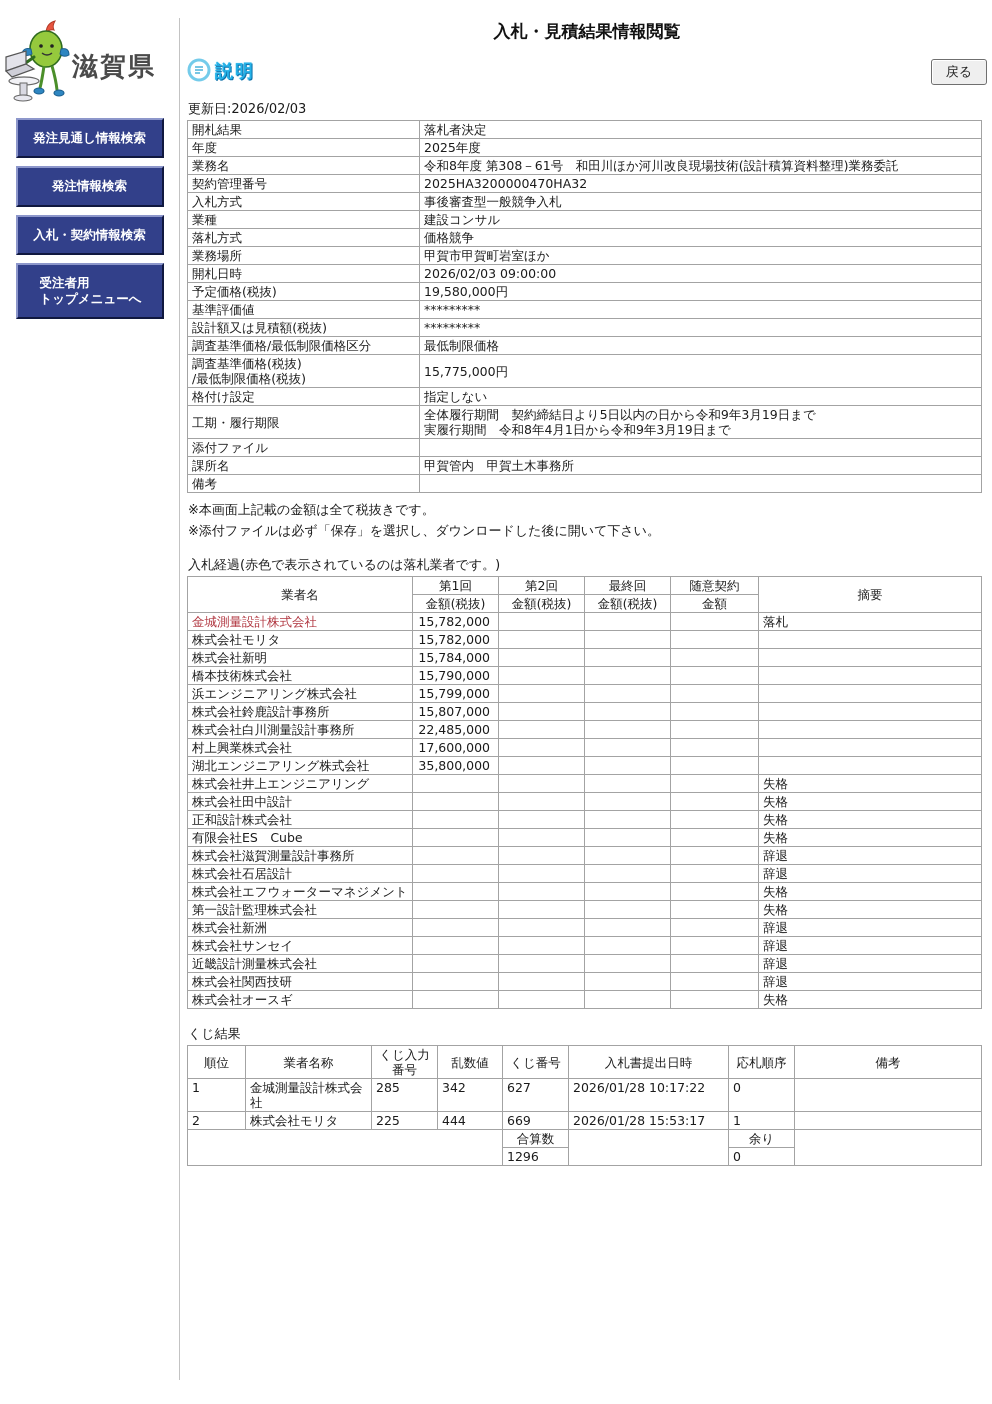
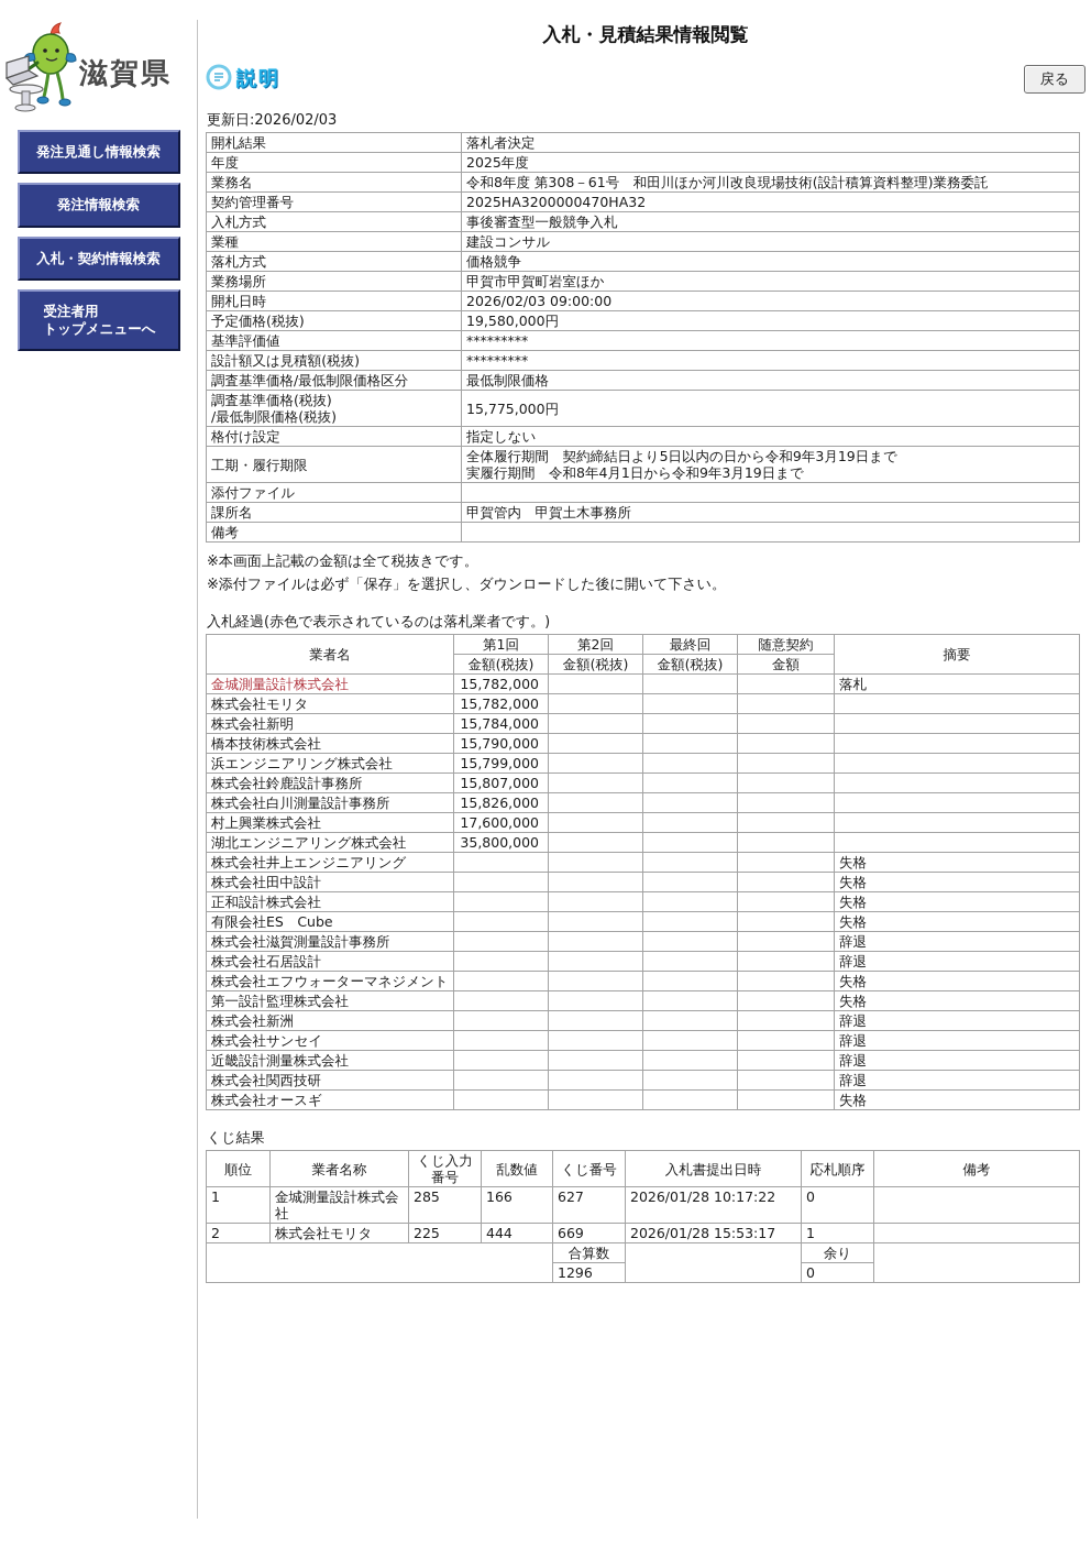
  滋賀県
  発注見通し情報検索
  発注情報検索
  入札・契約情報検索
  受注者用
  トップメニューへ
  入札・見積結果情報閲覧
  説明
  戻る
  更新日:2026/02/03
  開札結果	落札者決定
  年度	2025年度
  業務名	令和8年度 第308－61号 和田川ほか河川改良現場技術(設計積算資料整理)業務委託
  契約管理番号	2025HA3200000470HA32
  入札方式	事後審査型一般競争入札
  業種	建設コンサル
  落札方式	価格競争
  業務場所	甲賀市甲賀町岩室ほか
  開札日時	2026/02/03 09:00:00
  予定価格(税抜)	19,580,000円
  基準評価値	*********
  設計額又は見積額(税抜)	*********
  調査基準価格/最低制限価格区分	最低制限価格
  調査基準価格(税抜) /最低制限価格(税抜)	15,775,000円
  格付け設定	指定しない
  工期・履行期限	全体履行期間 契約締結日より5日以内の日から令和9年3月19日まで 実履行期間 令和8年4月1日から令和9年3月19日まで
  添付ファイル
  課所名	甲賀管内 甲賀土木事務所
  備考
  ※本画面上記載の金額は全て税抜きです。
  ※添付ファイルは必ず「保存」を選択し、ダウンロードした後に開いて下さい。
  入札経過(赤色で表示されているのは落札業者です。)
  業者名	第1回	第2回	最終回	随意契約	摘要
  金額(税抜)	金額(税抜)	金額(税抜)	金額
  金城測量設計株式会社	15,782,000				落札
  株式会社モリタ	15,782,000
  株式会社新明	15,784,000
  橋本技術株式会社	15,790,000
  浜エンジニアリング株式会社	15,799,000
  株式会社鈴鹿設計事務所	15,807,000
- 株式会社白川測量設計事務所	22,485,000
+ 株式会社白川測量設計事務所	15,826,000
  村上興業株式会社	17,600,000
  湖北エンジニアリング株式会社	35,800,000
  株式会社井上エンジニアリング					失格
  株式会社田中設計					失格
  正和設計株式会社					失格
  有限会社ES Cube					失格
  株式会社滋賀測量設計事務所					辞退
  株式会社石居設計					辞退
  株式会社エフウォーターマネジメント					失格
  第一設計監理株式会社					失格
  株式会社新洲					辞退
  株式会社サンセイ					辞退
  近畿設計測量株式会社					辞退
  株式会社関西技研					辞退
  株式会社オースギ					失格
  くじ結果
  順位	業者名称	くじ入力番号	乱数値	くじ番号	入札書提出日時	応札順序	備考
- 1	金城測量設計株式会社	285	342	627	2026/01/28 10:17:22	0
+ 1	金城測量設計株式会社	285	166	627	2026/01/28 10:17:22	0
  2	株式会社モリタ	225	444	669	2026/01/28 15:53:17	1
  	合算数		余り
  1296	0
